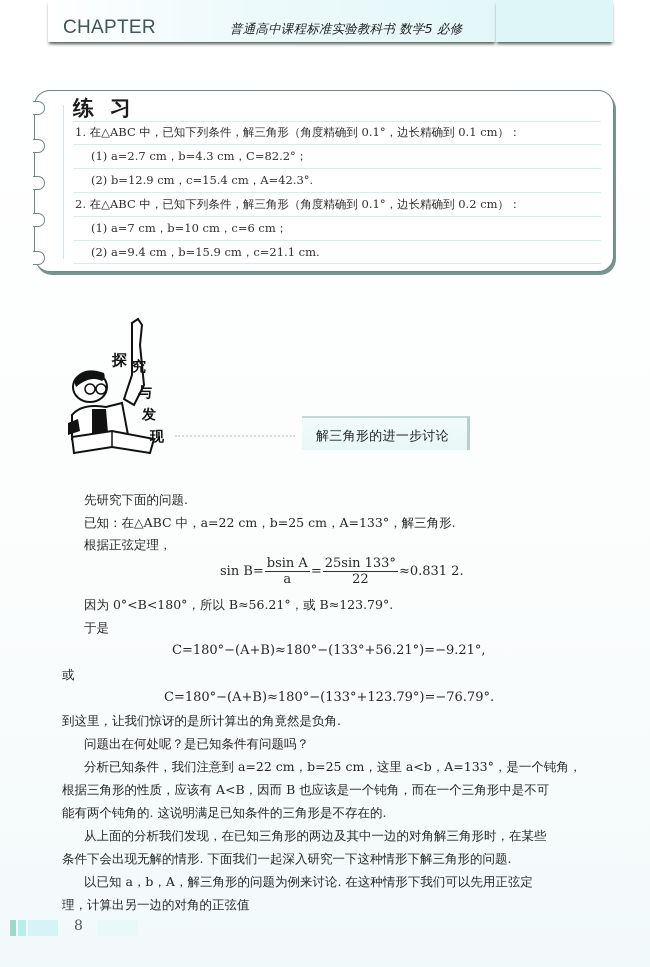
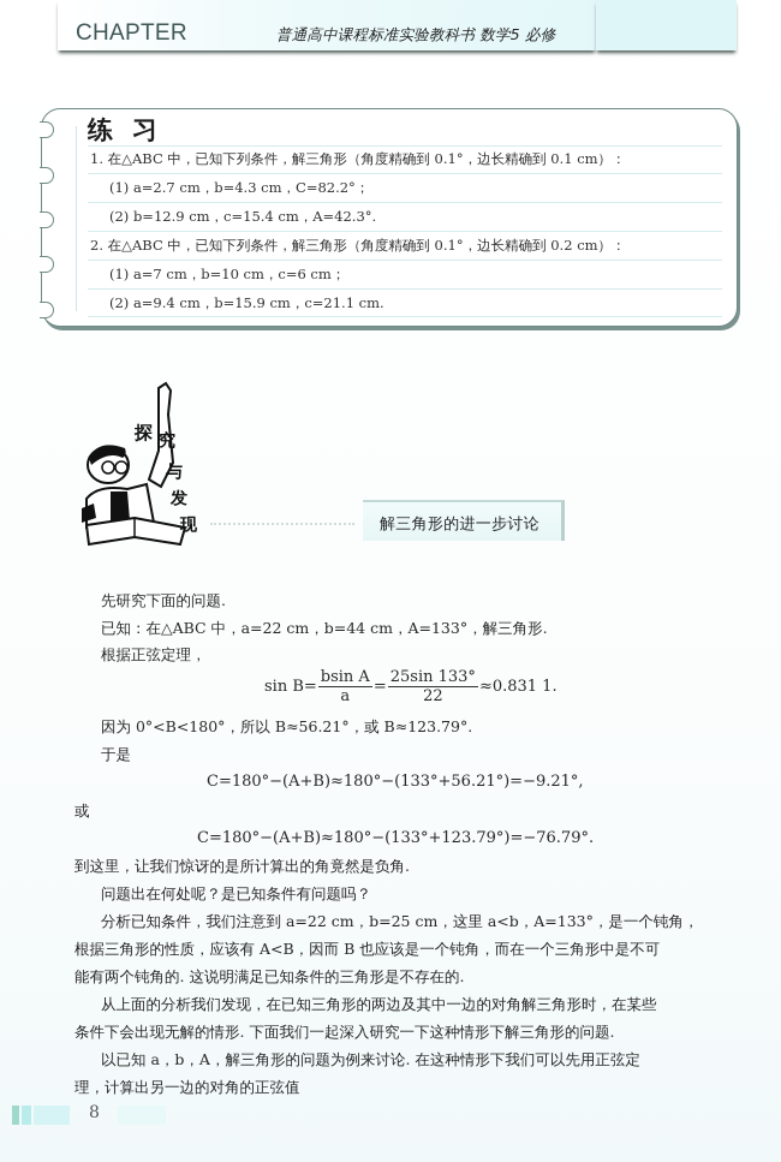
  CHAPTER
  普通高中课程标准实验教科书 数学5 必修
  练习
  1. 在△ABC 中，已知下列条件，解三角形（角度精确到 0.1°，边长精确到 0.1 cm）：
  (1) a=2.7 cm，b=4.3 cm，C=82.2°；
  (2) b=12.9 cm，c=15.4 cm，A=42.3°.
  2. 在△ABC 中，已知下列条件，解三角形（角度精确到 0.1°，边长精确到 0.2 cm）：
  (1) a=7 cm，b=10 cm，c=6 cm；
  (2) a=9.4 cm，b=15.9 cm，c=21.1 cm.
  探
  究
  与
  发
  现
  解三角形的进一步讨论
  先研究下面的问题.
- 已知：在△ABC 中，a=22 cm，b=25 cm，A=133°，解三角形.
+ 已知：在△ABC 中，a=22 cm，b=44 cm，A=133°，解三角形.
  根据正弦定理，
  sin B=
  bsin A
  a
  =
  25sin 133°
  22
- ≈0.831 2.
+ ≈0.831 1.
  因为 0°<B<180°，所以 B≈56.21°，或 B≈123.79°.
  于是
  C=180°−(A+B)≈180°−(133°+56.21°)=−9.21°,
  或
  C=180°−(A+B)≈180°−(133°+123.79°)=−76.79°.
  到这里，让我们惊讶的是所计算出的角竟然是负角.
  问题出在何处呢？是已知条件有问题吗？
  分析已知条件，我们注意到 a=22 cm，b=25 cm，这里 a<b，A=133°，是一个钝角，
  根据三角形的性质，应该有 A<B，因而 B 也应该是一个钝角，而在一个三角形中是不可
  能有两个钝角的. 这说明满足已知条件的三角形是不存在的.
  从上面的分析我们发现，在已知三角形的两边及其中一边的对角解三角形时，在某些
  条件下会出现无解的情形. 下面我们一起深入研究一下这种情形下解三角形的问题.
  以已知 a，b，A，解三角形的问题为例来讨论. 在这种情形下我们可以先用正弦定
  理，计算出另一边的对角的正弦值
  8
